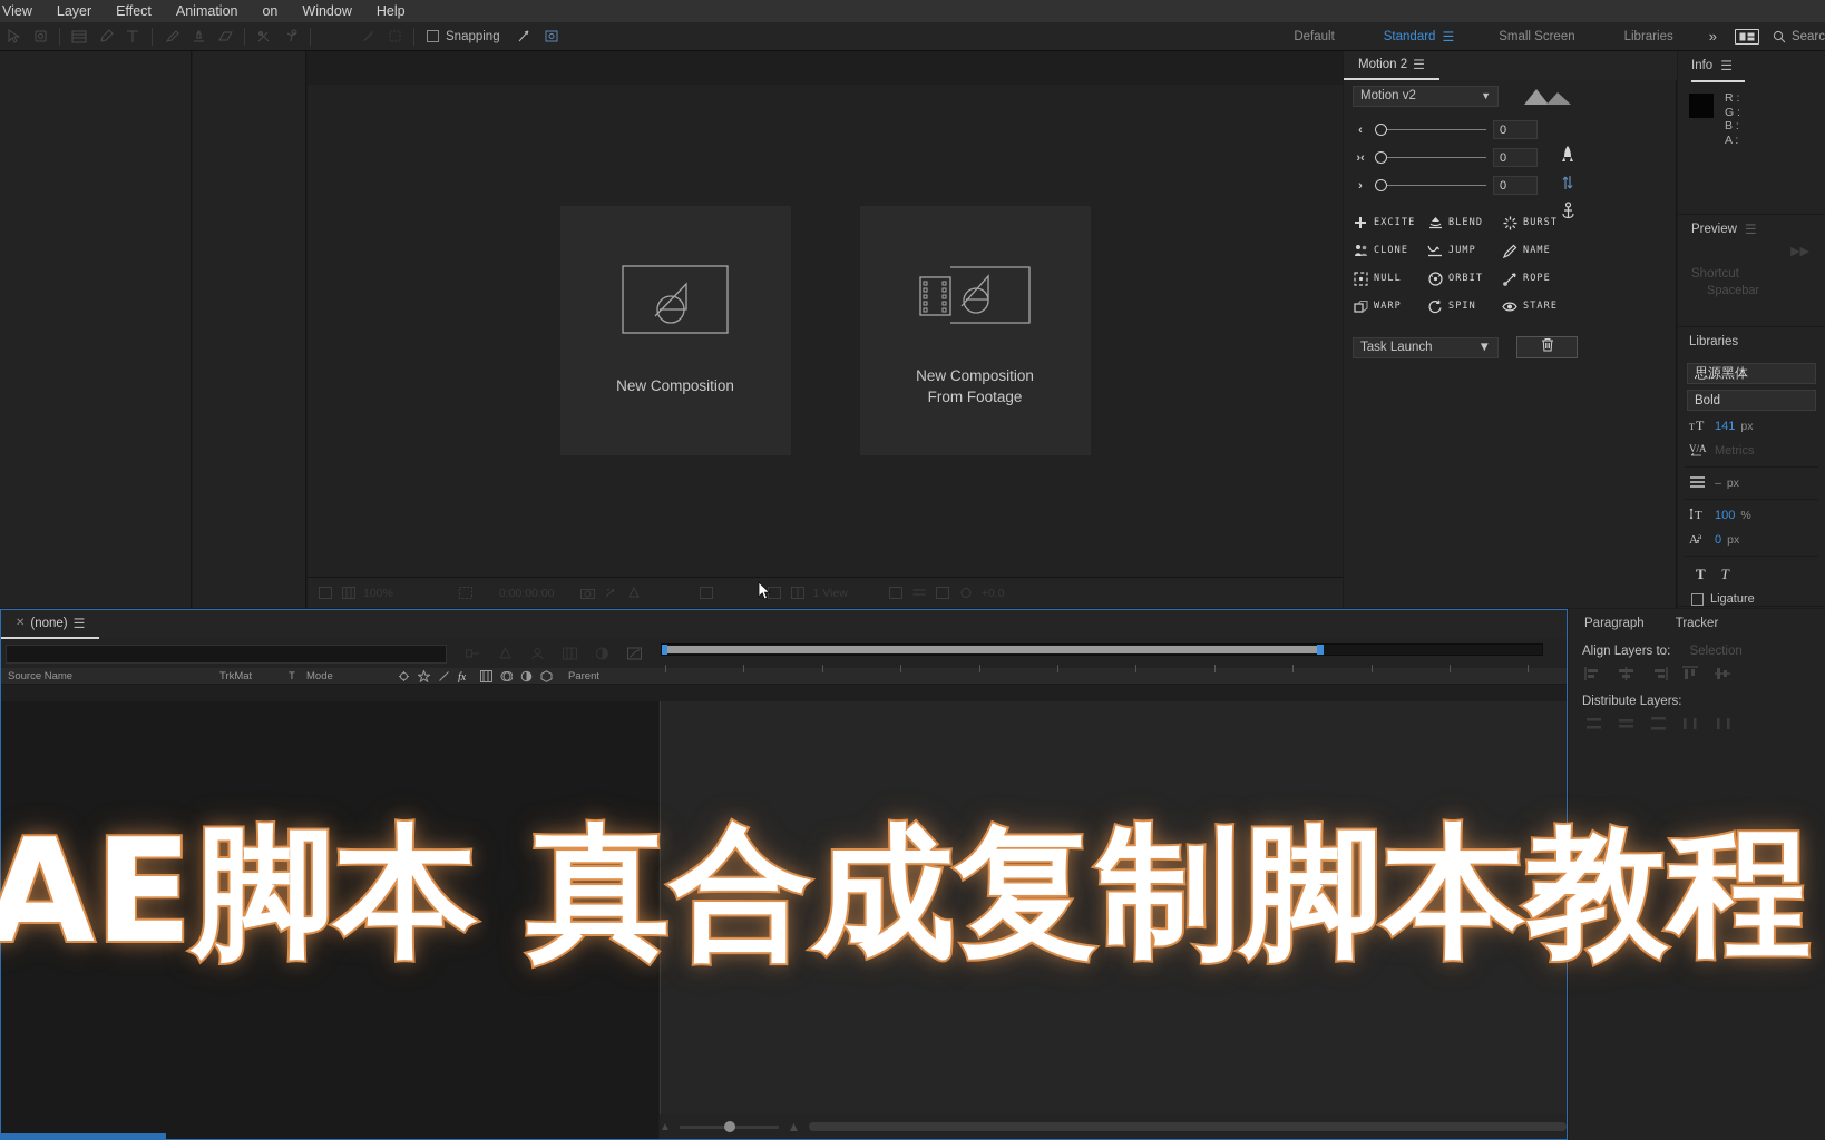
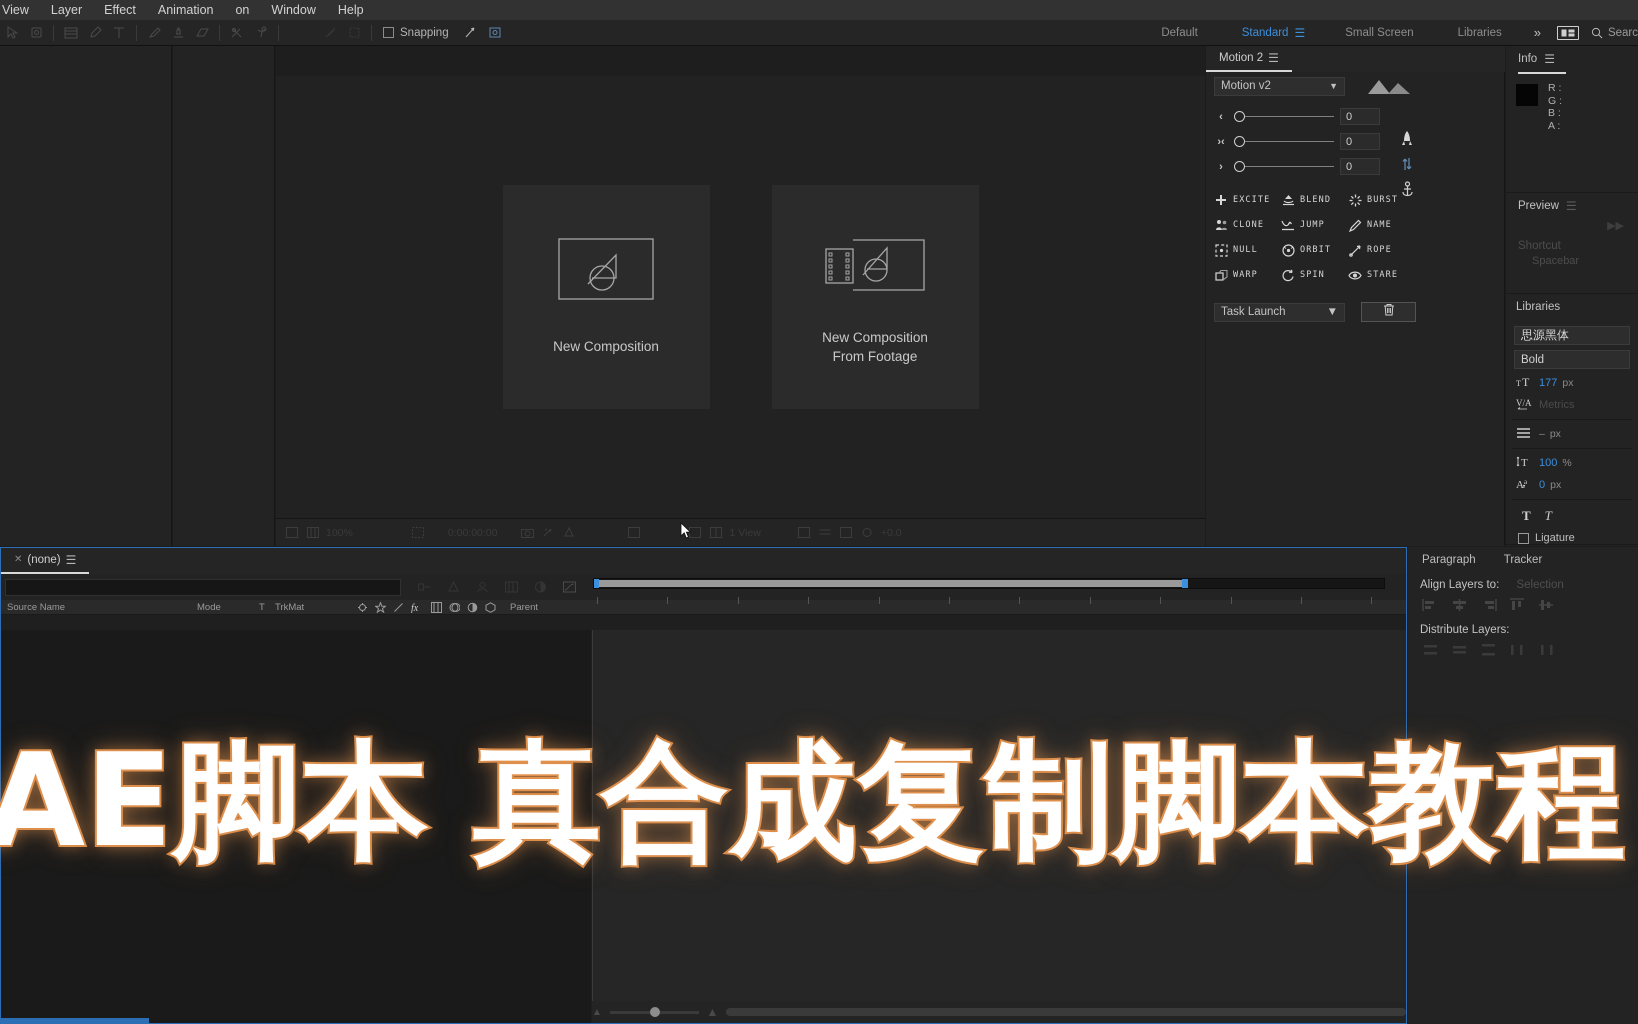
  View
  Layer
  Effect
  Animation
  on
  Window
  Help
  Snapping
  Default
  Standard
  ☰
  Small Screen
  Libraries
  »
  Searc
  New Composition
  New Composition
  From Footage
  Motion 2
  ☰
  Motion v2
  ▼
  ‹
  0
  ›‹
  0
  ›
  0
  EXCITE
  BLEND
  BURST
  CLONE
  JUMP
  NAME
  NULL
  ORBIT
  ROPE
  WARP
  SPIN
  STARE
  Task Launch
  ▼
  Info
  ☰
  R :
  G :
  B :
  A :
  Preview
  ☰
  ▶▶
  Shortcut
  Spacebar
  Libraries
  思源黑体
  Bold
  T
  T
- 141
+ 177
  px
  V/A
  Metrics
  –
  px
  T
  100
  %
  A
  a
  0
  px
  T
  T
  Ligature
  ✕
  (none)
  ☰
  Source Name
- TrkMat
+ Mode
  T
- Mode
+ TrkMat
  fx
  Parent
  ▲
  ▲
  Paragraph
  Tracker
  Align Layers to: Selection
  Distribute Layers:
  AE脚本 真合成复制脚本教程
